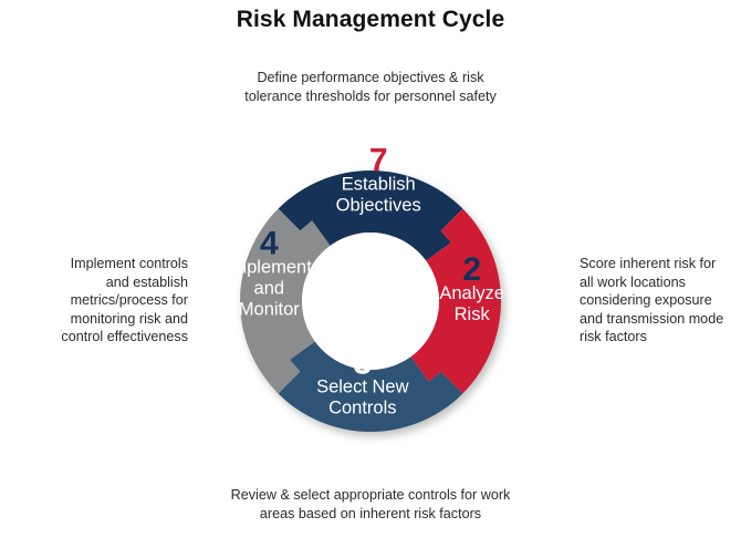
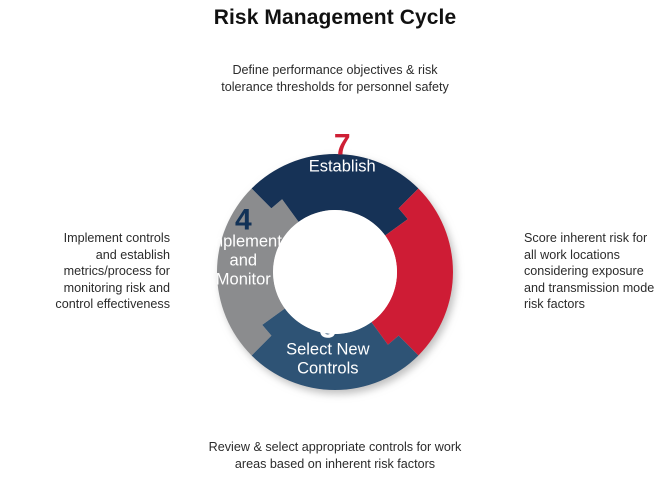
  Risk Management Cycle
  7
  Establish
- Objectives
- 2
- Analyze
- Risk
  3
  Select New
  Controls
  4
  Implement
  and
  Monitor
  Define performance objectives & risk
  tolerance thresholds for personnel safety
  Score inherent risk for
  all work locations
  considering exposure
  and transmission mode
  risk factors
  Implement controls
  and establish
  metrics/process for
  monitoring risk and
  control effectiveness
  Review & select appropriate controls for work
  areas based on inherent risk factors
